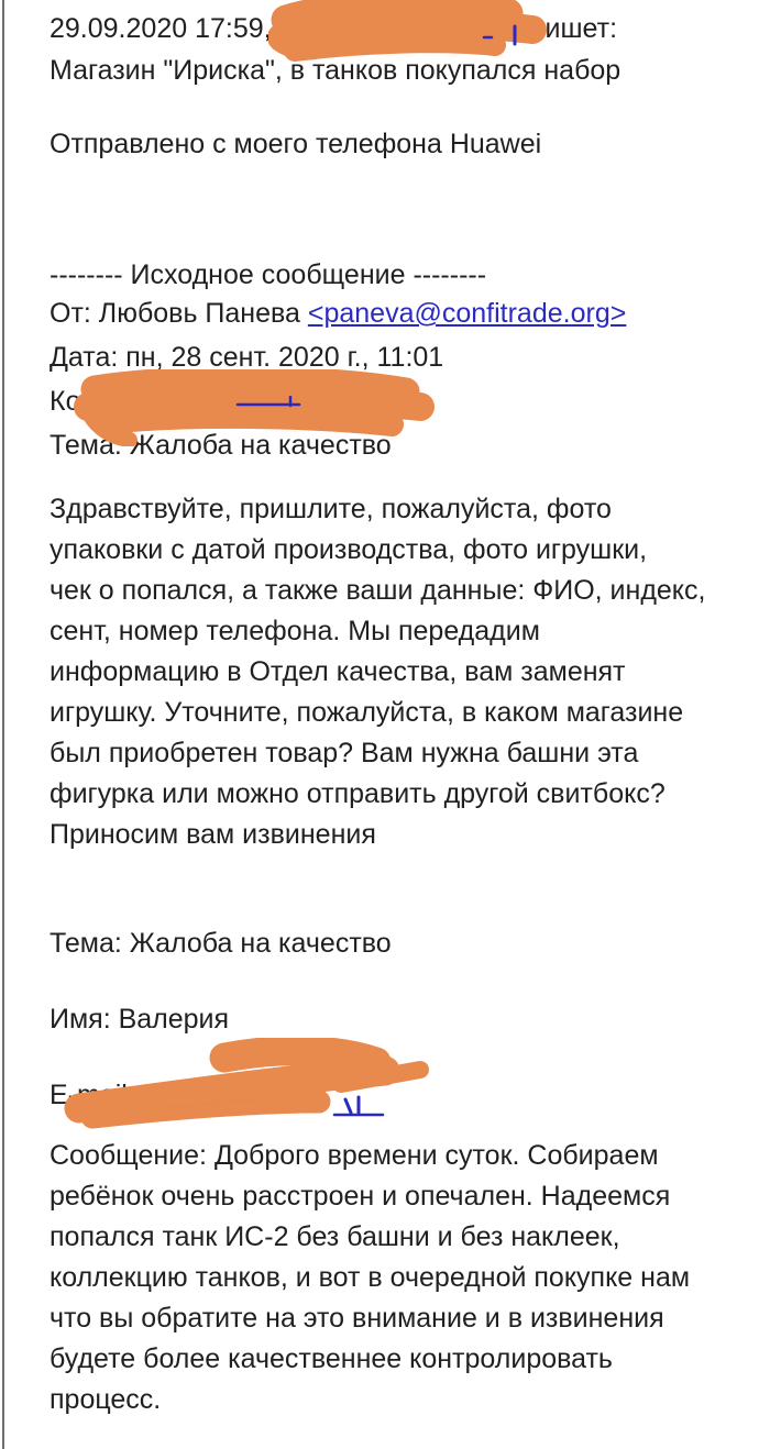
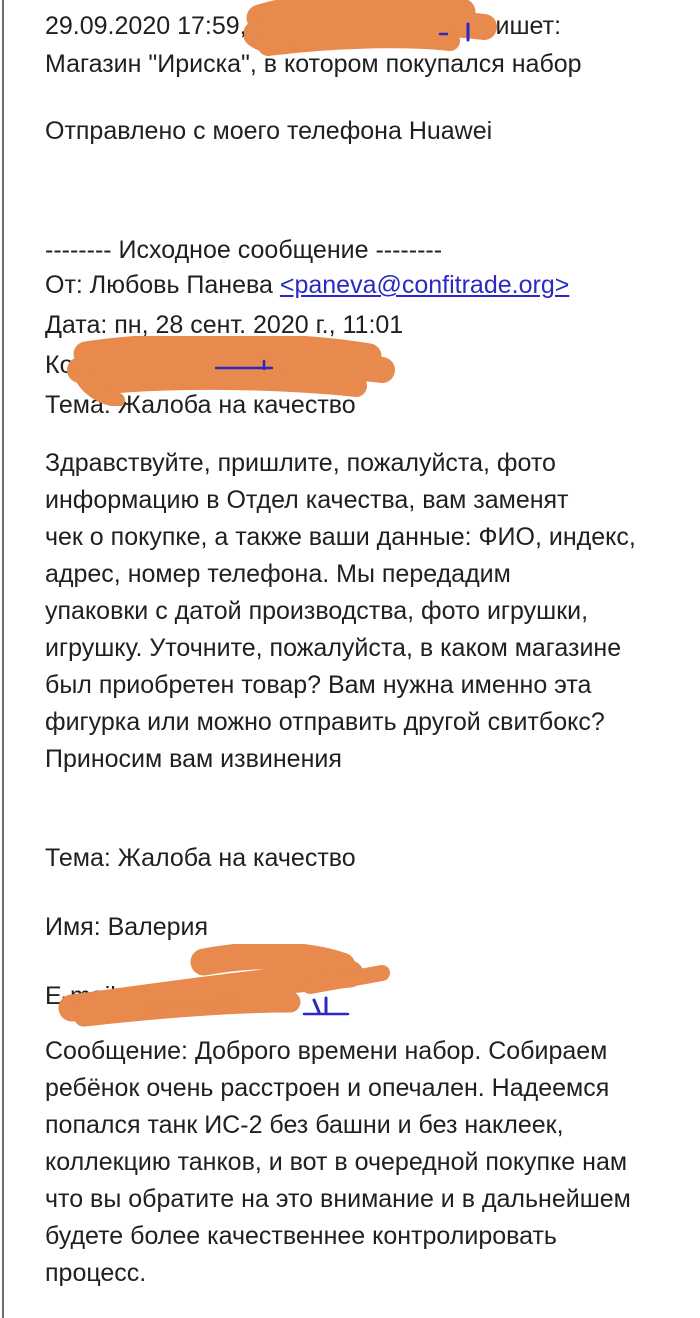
  29.09.2020 17:59,
  ишет:
- Магазин "Ириска", в танков покупался набор
+ Магазин "Ириска", в котором покупался набор
  Отправлено с моего телефона Huawei
  -------- Исходное сообщение --------
  От: Любовь Панева <paneva@confitrade.org>
  Дата: пн, 28 сент. 2020 г., 11:01
  Тема Жалоба на качество
  Здравствуйте, пришлите, пожалуйста, фото
- упаковки с датой производства, фото игрушки,
+ информацию в Отдел качества, вам заменят
- чек о попался, а также ваши данные: ФИО, индекс,
+ чек о покупке, а также ваши данные: ФИО, индекс,
- сент, номер телефона. Мы передадим
+ адрес, номер телефона. Мы передадим
- информацию в Отдел качества, вам заменят
+ упаковки с датой производства, фото игрушки,
  игрушку. Уточните, пожалуйста, в каком магазине
- был приобретен товар? Вам нужна башни эта
+ был приобретен товар? Вам нужна именно эта
  фигурка или можно отправить другой свитбокс?
  Приносим вам извинения
  Тема: Жалоба на качество
  Имя: Валерия
- Сообщение: Доброго времени суток. Собираем
+ Сообщение: Доброго времени набор. Собираем
  ребёнок очень расстроен и опечален. Надеемся
  попался танк ИС-2 без башни и без наклеек,
  коллекцию танков, и вот в очередной покупке нам
- что вы обратите на это внимание и в извинения
+ что вы обратите на это внимание и в дальнейшем
  будете более качественнее контролировать
  процесс.
